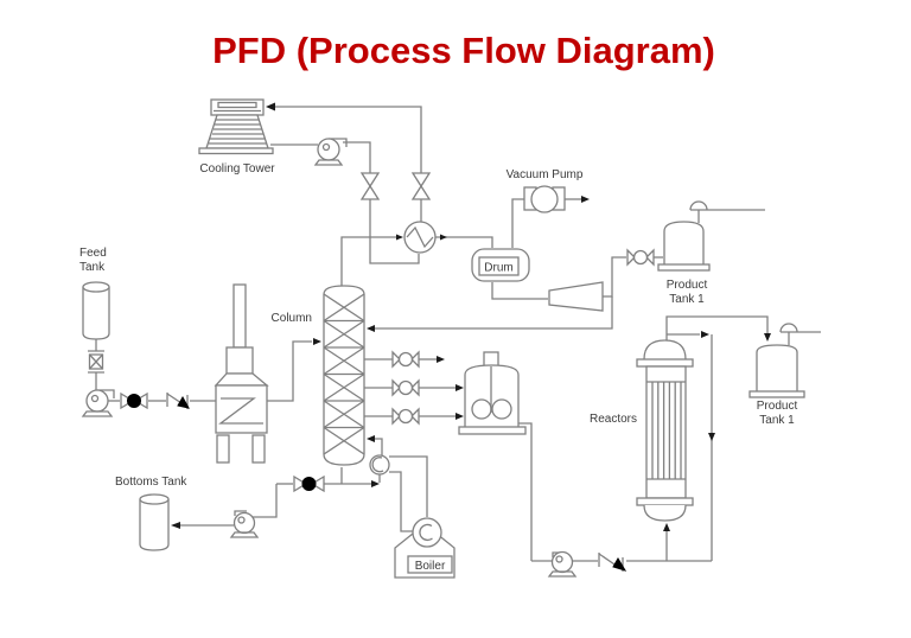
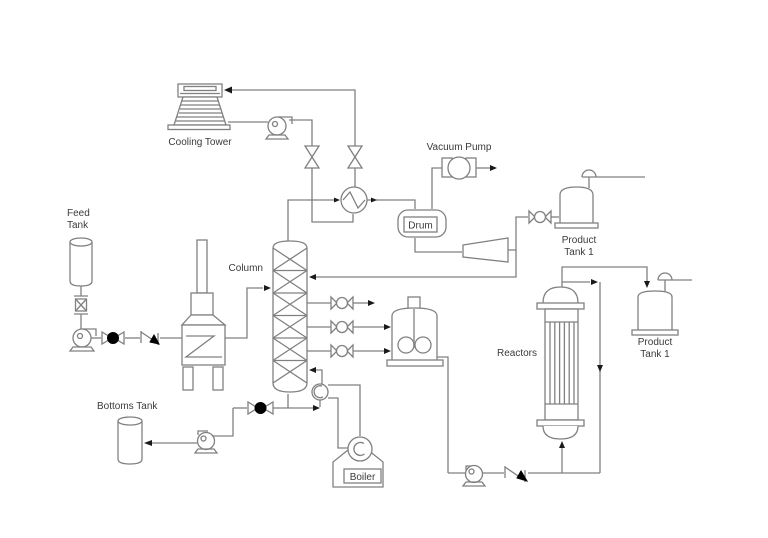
- PFD (Process Flow Diagram)
  Cooling Tower
  Feed
  Tank
  Column
  Vacuum Pump
  Drum
  Product
  Tank 1
  Product
  Tank 1
  Reactors
  Bottoms Tank
  Boiler
